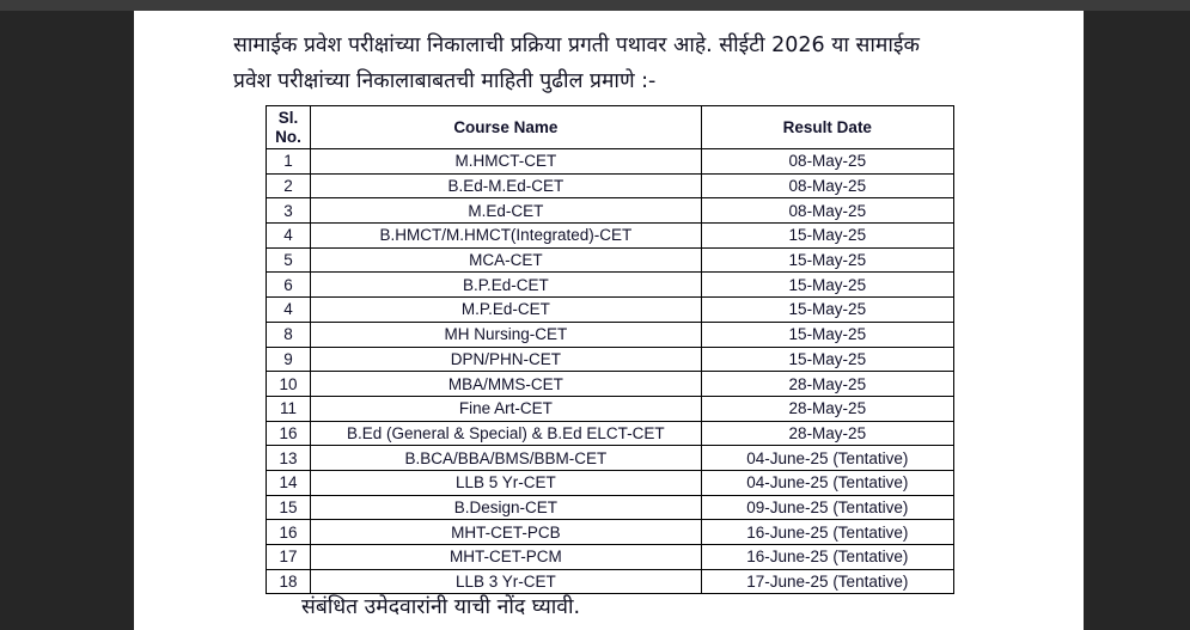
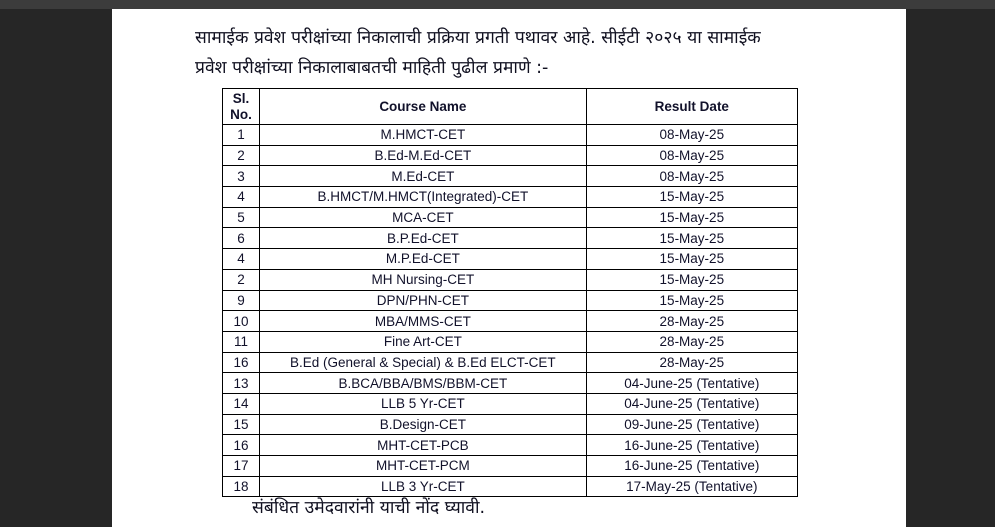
- सामाईक प्रवेश परीक्षांच्या निकालाची प्रक्रिया प्रगती पथावर आहे. सीईटी 2026 या सामाईक
+ सामाईक प्रवेश परीक्षांच्या निकालाची प्रक्रिया प्रगती पथावर आहे. सीईटी २०२५ या सामाईक
  प्रवेश परीक्षांच्या निकालाबाबतची माहिती पुढील प्रमाणे :-
  Sl. No.	Course Name	Result Date
  1	M.HMCT-CET	08-May-25
  2	B.Ed-M.Ed-CET	08-May-25
  3	M.Ed-CET	08-May-25
  4	B.HMCT/M.HMCT(Integrated)-CET	15-May-25
  5	MCA-CET	15-May-25
  6	B.P.Ed-CET	15-May-25
  4	M.P.Ed-CET	15-May-25
- 8	MH Nursing-CET	15-May-25
+ 2	MH Nursing-CET	15-May-25
  9	DPN/PHN-CET	15-May-25
  10	MBA/MMS-CET	28-May-25
  11	Fine Art-CET	28-May-25
  16	B.Ed (General & Special) & B.Ed ELCT-CET	28-May-25
  13	B.BCA/BBA/BMS/BBM-CET	04-June-25 (Tentative)
  14	LLB 5 Yr-CET	04-June-25 (Tentative)
  15	B.Design-CET	09-June-25 (Tentative)
  16	MHT-CET-PCB	16-June-25 (Tentative)
  17	MHT-CET-PCM	16-June-25 (Tentative)
- 18	LLB 3 Yr-CET	17-June-25 (Tentative)
+ 18	LLB 3 Yr-CET	17-May-25 (Tentative)
  संबंधित उमेदवारांनी याची नोंद घ्यावी.
